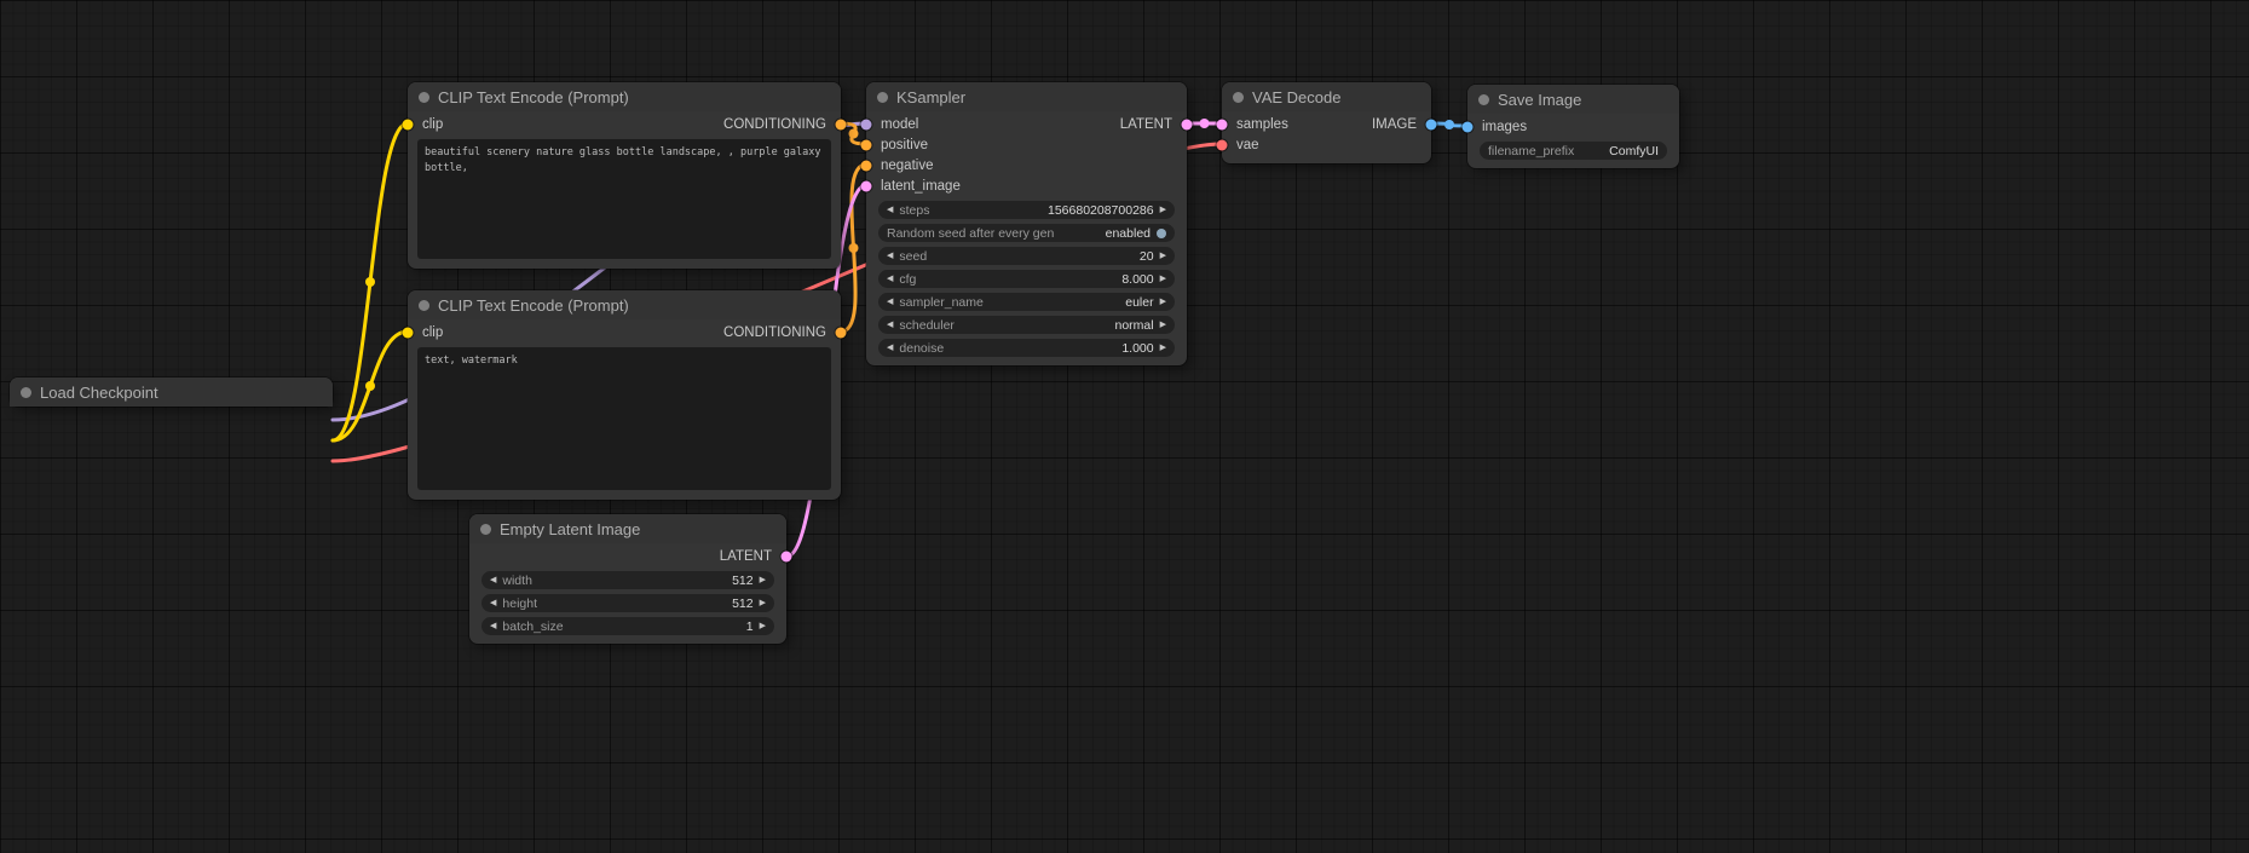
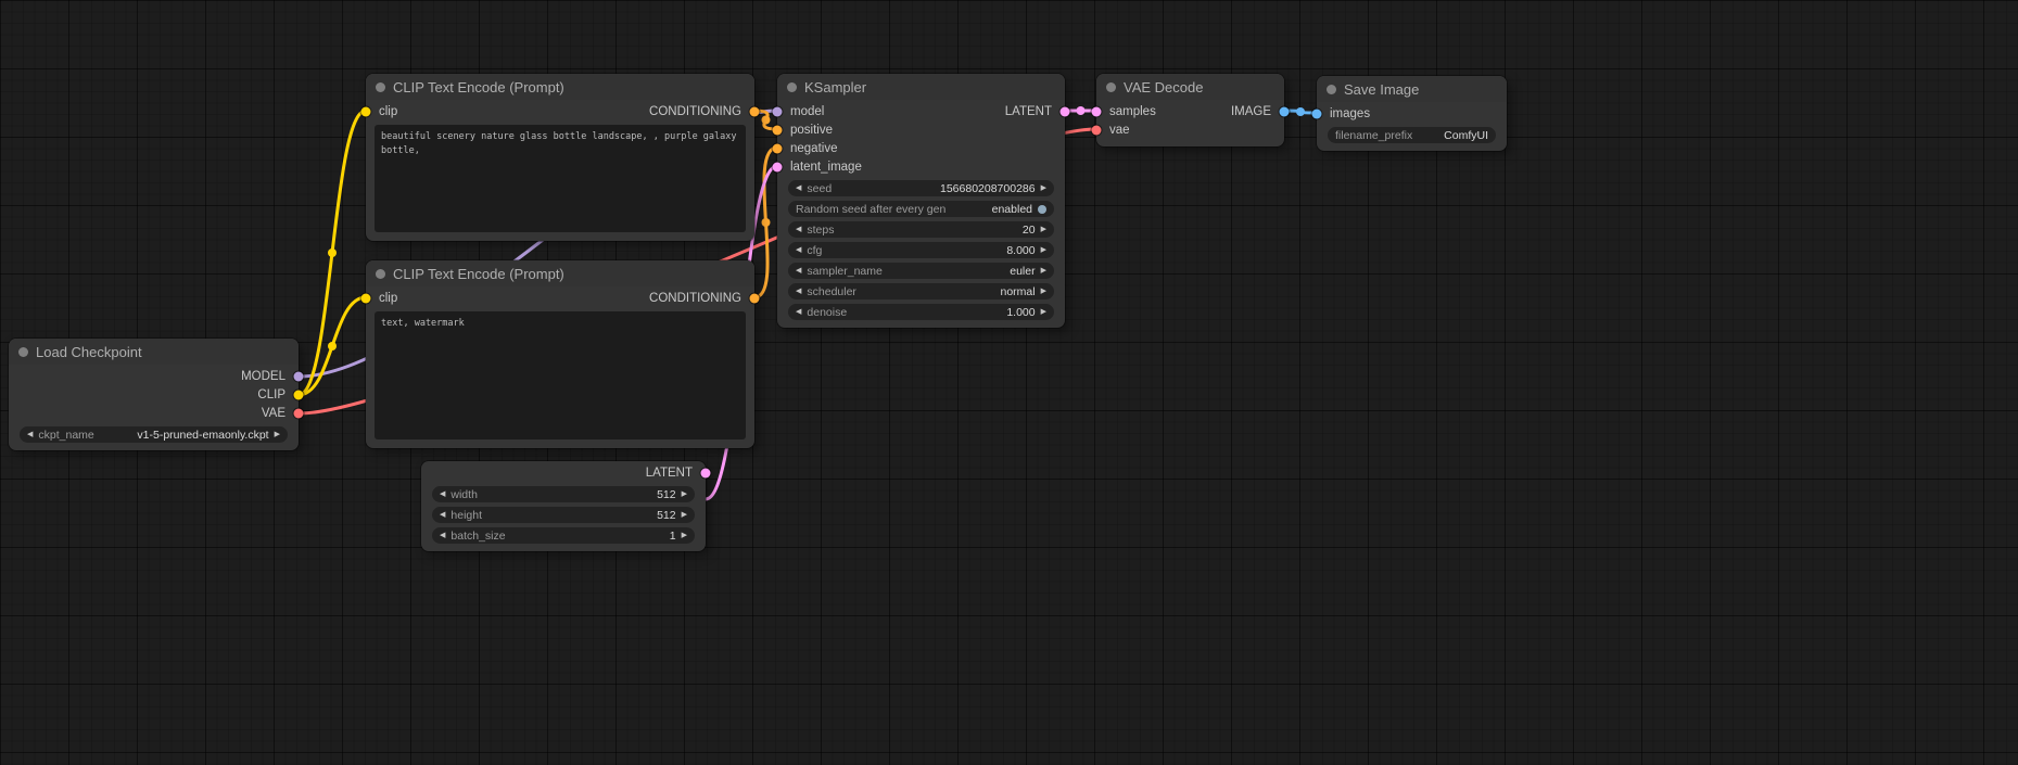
  Load Checkpoint
+ MODEL
+ CLIP
+ VAE
+ ckpt_name
+ v1-5-pruned-emaonly.ckpt
  CLIP Text Encode (Prompt)
  clip
  CONDITIONING
  CLIP Text Encode (Prompt)
  clip
  CONDITIONING
  text, watermark
- Empty Latent Image
  LATENT
  width
  512
  height
  512
  batch_size
  1
  KSampler
  model
  LATENT
  positive
  negative
  latent_image
- steps
+ seed
  156680208700286
  Random seed after every gen
  enabled
- seed
+ steps
  20
  cfg
  8.000
  sampler_name
  euler
  scheduler
  normal
  denoise
  1.000
  VAE Decode
  samples
  IMAGE
  vae
  Save Image
  images
  filename_prefix
  ComfyUI
